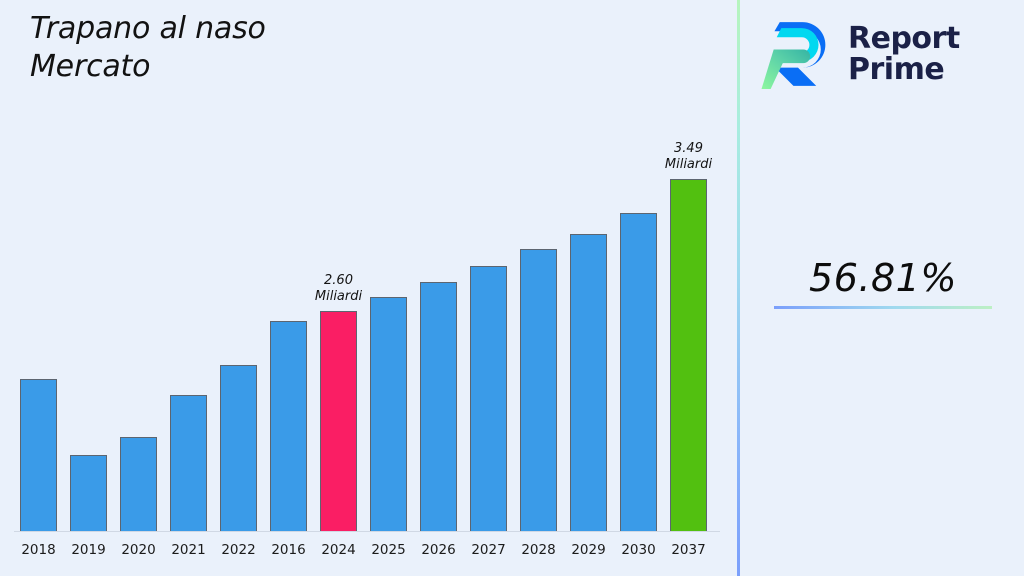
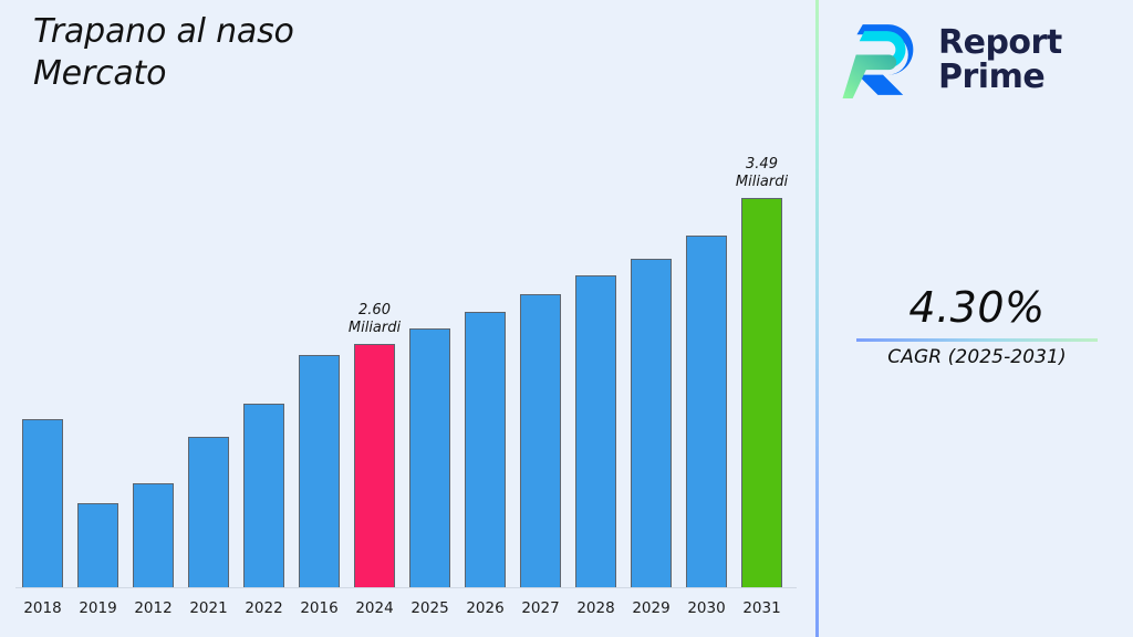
  Trapano al naso
  Mercato
  2018
  2019
- 2020
+ 2012
  2021
  2022
  2016
  2024
  2025
  2026
  2027
  2028
  2029
  2030
- 2037
+ 2031
  2.60
  Miliardi
  3.49
  Miliardi
  Report
  Prime
- 56.81%
+ 4.30%
+ CAGR (2025-2031)
